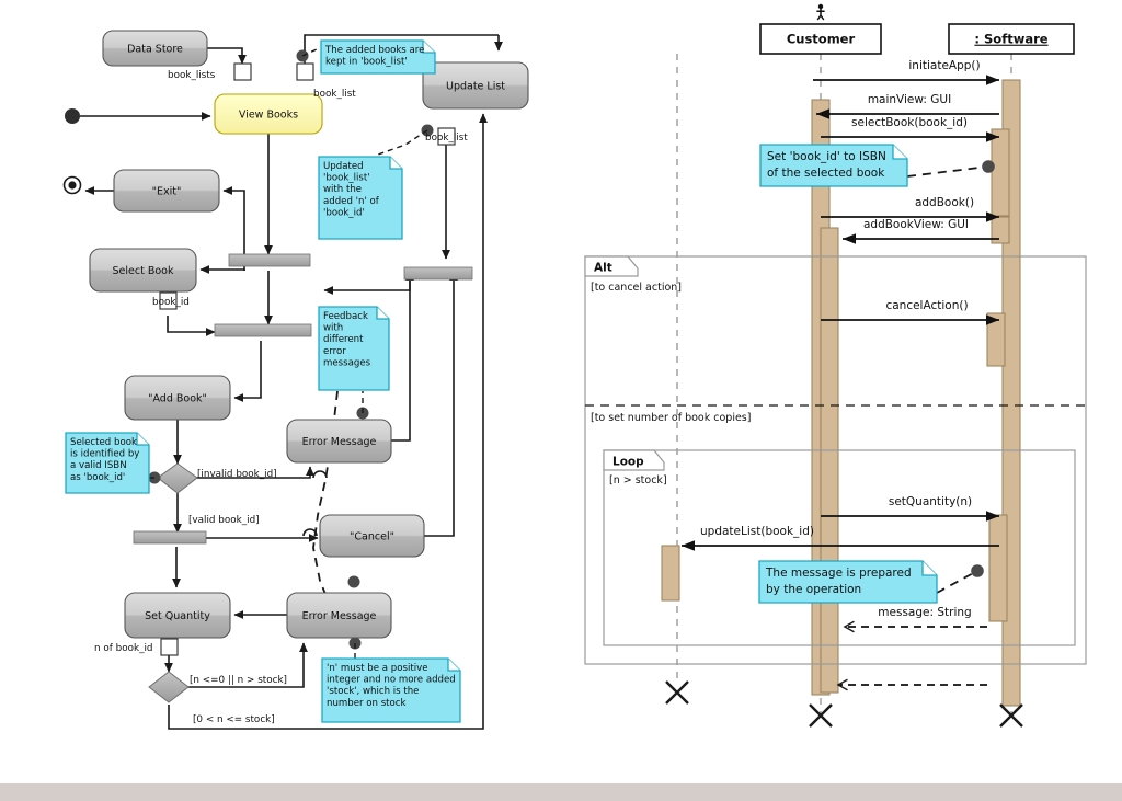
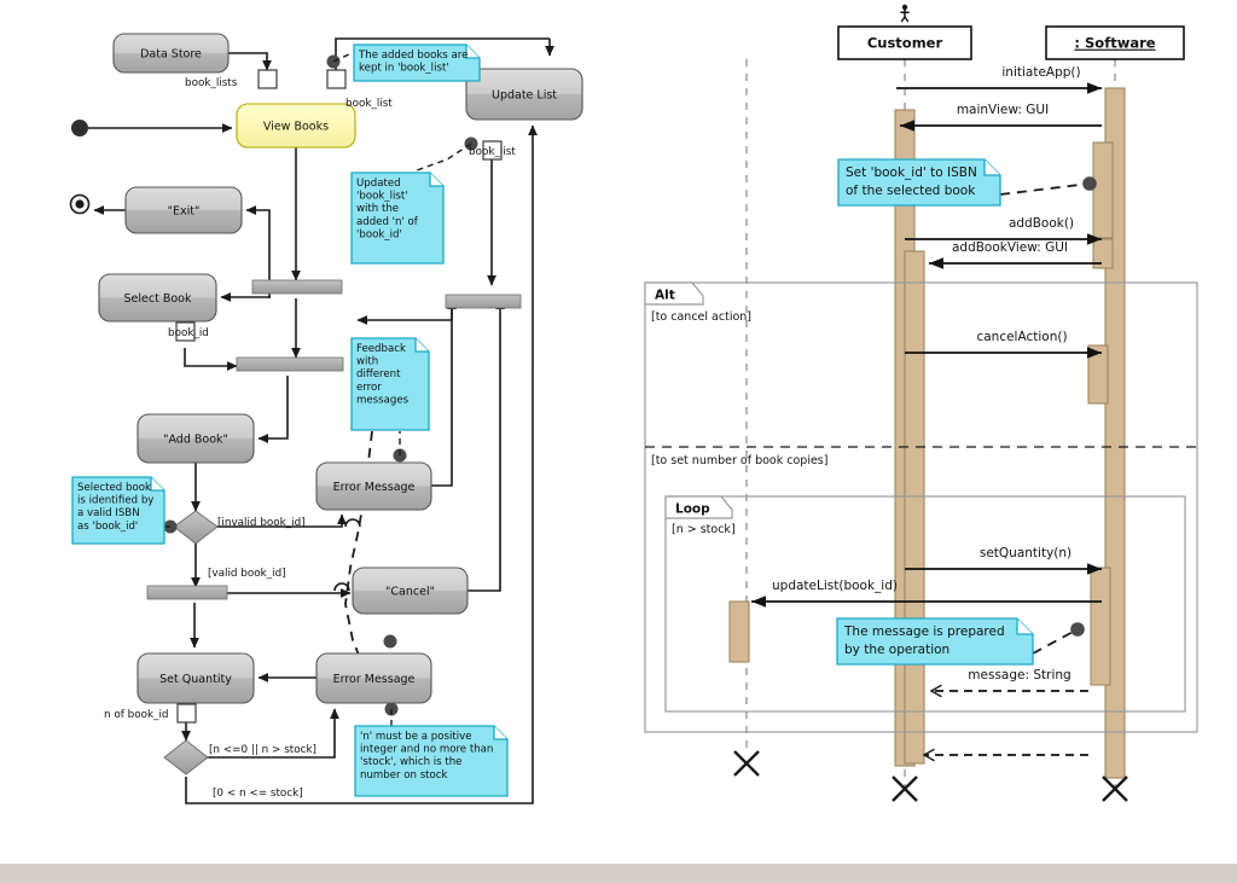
  Data Store
  Update List
  View Books
  "Exit"
  Select Book
  "Add Book"
  Error Message
  "Cancel"
  Set Quantity
  Error Message
  book_lists
  book_list
  book_list
  book_id
  n of book_id
  [invalid book_id]
  [valid book_id]
  [n <=0 || n > stock]
  [0 < n <= stock]
  The added books are
  kept in 'book_list'
  Updated
  'book_list'
  with the
  added 'n' of
  'book_id'
  Feedback
  with
  different
  error
  messages
  Selected book
  is identified by
  a valid ISBN
  as 'book_id'
  'n' must be a positive
- integer and no more added
+ integer and no more than
  'stock', which is the
  number on stock
  Alt
  [to cancel action]
  [to set number of book copies]
  Loop
  [n > stock]
  initiateApp()
  mainView: GUI
- selectBook(book_id)
  addBook()
  addBookView: GUI
  cancelAction()
  setQuantity(n)
  updateList(book_id)
  message: String
  Customer
  : Software
  Set 'book_id' to ISBN
  of the selected book
  The message is prepared
  by the operation
